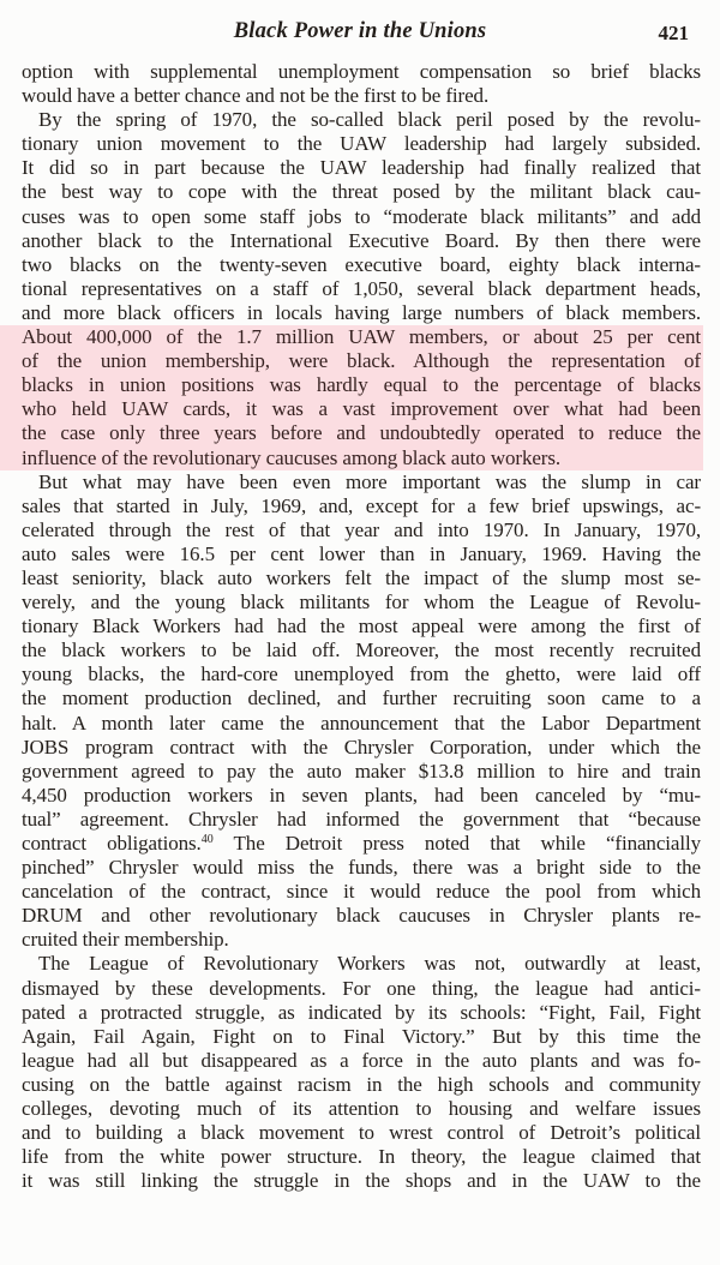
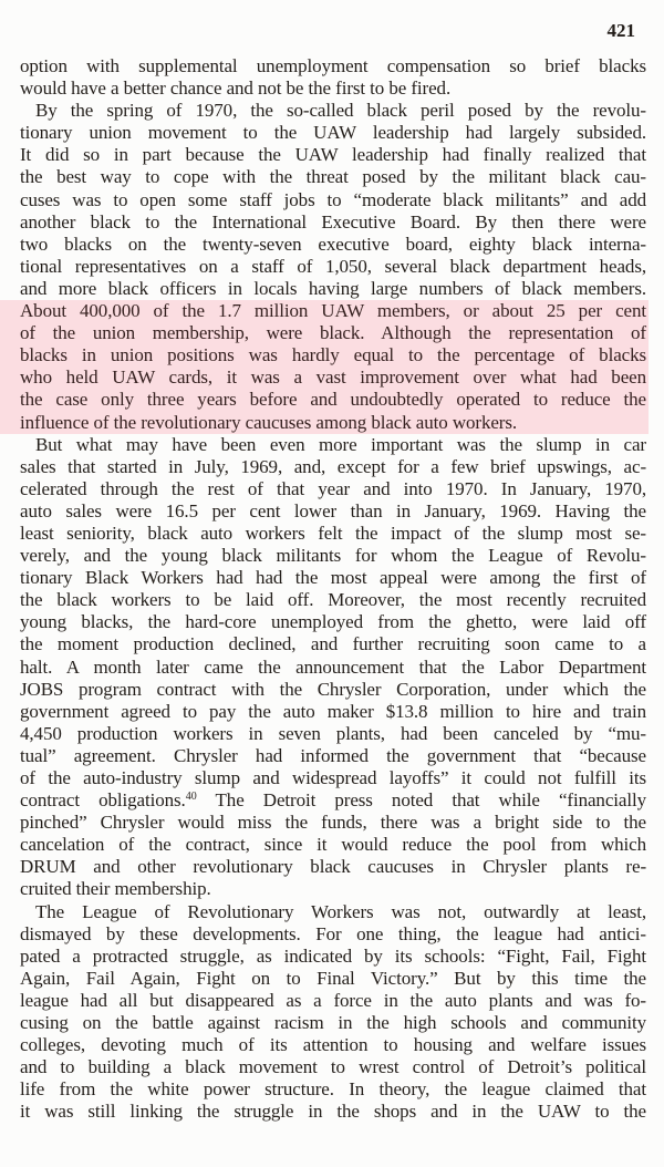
- Black Power in the Unions
  421
  option with supplemental unemployment compensation so brief blacks
  would have a better chance and not be the first to be fired.
  By the spring of 1970, the so-called black peril posed by the revolu-
  tionary union movement to the UAW leadership had largely subsided.
  It did so in part because the UAW leadership had finally realized that
  the best way to cope with the threat posed by the militant black cau-
  cuses was to open some staff jobs to “moderate black militants” and add
  another black to the International Executive Board. By then there were
  two blacks on the twenty-seven executive board, eighty black interna-
  tional representatives on a staff of 1,050, several black department heads,
  and more black officers in locals having large numbers of black members.
  About 400,000 of the 1.7 million UAW members, or about 25 per cent
  of the union membership, were black. Although the representation of
  blacks in union positions was hardly equal to the percentage of blacks
  who held UAW cards, it was a vast improvement over what had been
  the case only three years before and undoubtedly operated to reduce the
  influence of the revolutionary caucuses among black auto workers.
  But what may have been even more important was the slump in car
  sales that started in July, 1969, and, except for a few brief upswings, ac-
  celerated through the rest of that year and into 1970. In January, 1970,
  auto sales were 16.5 per cent lower than in January, 1969. Having the
  least seniority, black auto workers felt the impact of the slump most se-
  verely, and the young black militants for whom the League of Revolu-
  tionary Black Workers had had the most appeal were among the first of
  the black workers to be laid off. Moreover, the most recently recruited
  young blacks, the hard-core unemployed from the ghetto, were laid off
  the moment production declined, and further recruiting soon came to a
  halt. A month later came the announcement that the Labor Department
  JOBS program contract with the Chrysler Corporation, under which the
  government agreed to pay the auto maker $13.8 million to hire and train
  4,450 production workers in seven plants, had been canceled by “mu-
  tual” agreement. Chrysler had informed the government that “because
+ of the auto-industry slump and widespread layoffs” it could not fulfill its
  contract obligations.40 The Detroit press noted that while “financially
  pinched” Chrysler would miss the funds, there was a bright side to the
  cancelation of the contract, since it would reduce the pool from which
  DRUM and other revolutionary black caucuses in Chrysler plants re-
  cruited their membership.
  The League of Revolutionary Workers was not, outwardly at least,
  dismayed by these developments. For one thing, the league had antici-
  pated a protracted struggle, as indicated by its schools: “Fight, Fail, Fight
  Again, Fail Again, Fight on to Final Victory.” But by this time the
  league had all but disappeared as a force in the auto plants and was fo-
  cusing on the battle against racism in the high schools and community
  colleges, devoting much of its attention to housing and welfare issues
  and to building a black movement to wrest control of Detroit’s political
  life from the white power structure. In theory, the league claimed that
  it was still linking the struggle in the shops and in the UAW to the
